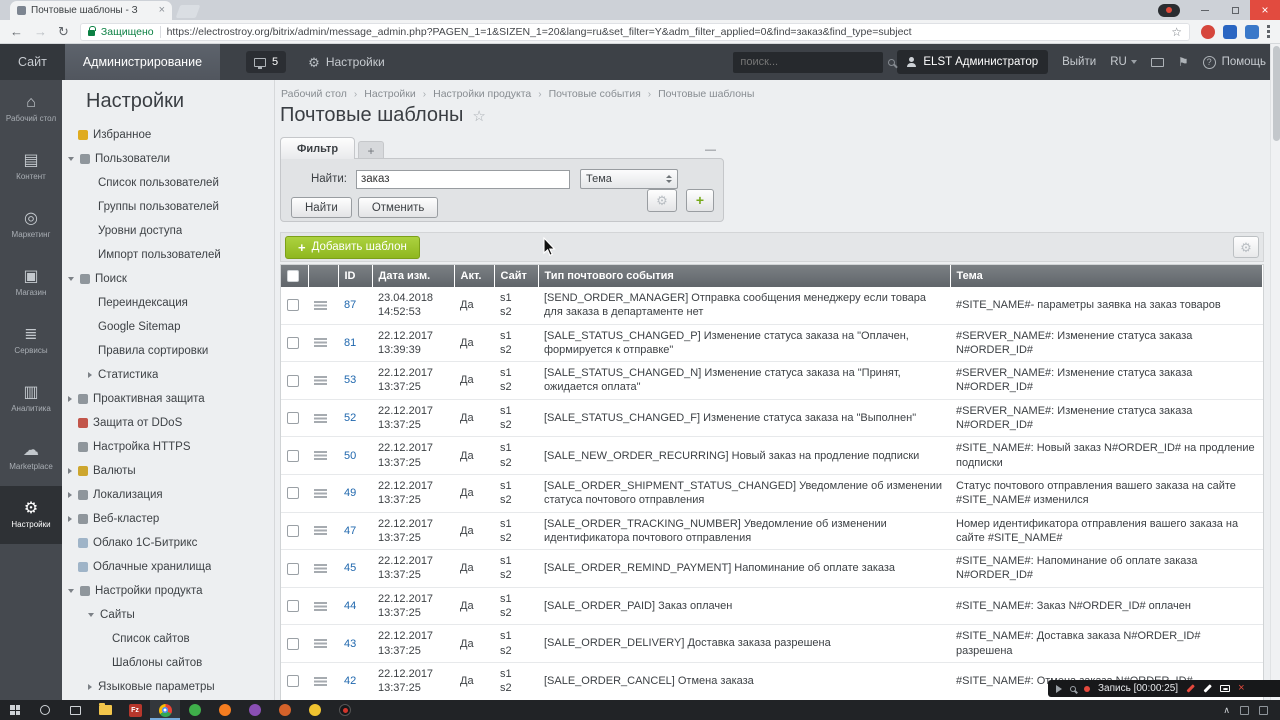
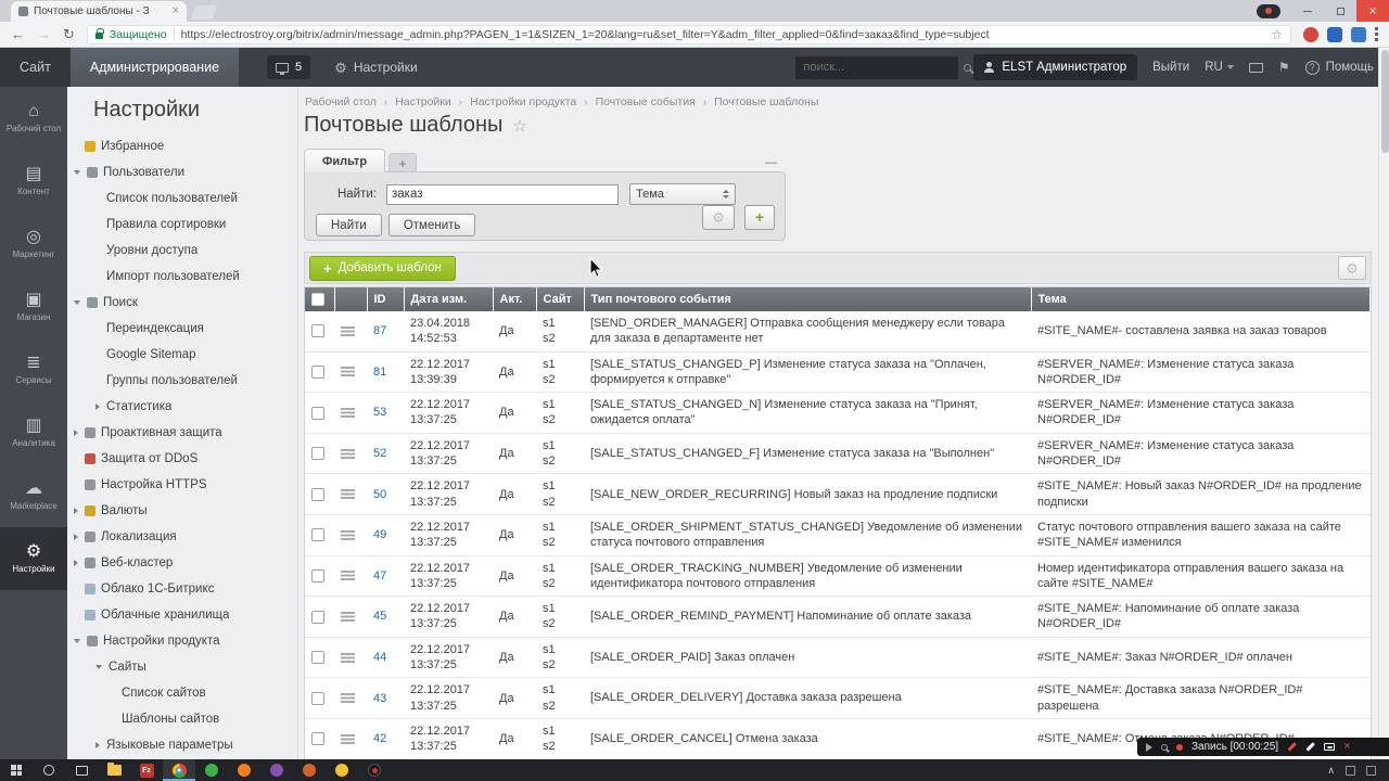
  Почтовые шаблоны - З
  Защищено
  https://electrostroy.org/bitrix/admin/message_admin.php?PAGEN_1=1&SIZEN_1=20&lang=ru&set_filter=Y&adm_filter_applied=0&find=заказ&find_type=subject
  Сайт
  Администрирование
  5
  Настройки
  поиск...
  ELST Администратор
  Выйти
  RU
  Помощь
  ⌂
  Рабочий стол
  ▤
  Контент
  ◎
  Маркетинг
  ▣
  Магазин
  ≣
  Сервисы
  ▥
  Аналитика
  ☁
  Marketplace
  ⚙
  Настройки
  Настройки
  Избранное
  Пользователи
  Список пользователей
- Группы пользователей
+ Правила сортировки
  Уровни доступа
  Импорт пользователей
  Поиск
  Переиндексация
  Google Sitemap
- Правила сортировки
+ Группы пользователей
  Статистика
  Проактивная защита
  Защита от DDoS
  Настройка HTTPS
  Валюты
  Локализация
  Веб-кластер
  Облако 1С-Битрикс
  Облачные хранилища
  Настройки продукта
  Сайты
  Список сайтов
  Шаблоны сайтов
  Языковые параметры
  Рабочий стол
  ›
  Настройки
  ›
  Настройки продукта
  ›
  Почтовые события
  ›
  Почтовые шаблоны
  Почтовые шаблоны
  Фильтр
  +
  —
  Найти:
  заказ
  Тема
  Найти
  Отменить
  +
  +
  Добавить шаблон
  		ID	Дата изм.	Акт.	Сайт	Тип почтового события	Тема
- 		87	23.04.201814:52:53	Да	s1s2	[SEND_ORDER_MANAGER] Отправка сообщения менеджеру если товара для заказа в департаменте нет	#SITE_NAME#- параметры заявка на заказ товаров
+ 		87	23.04.201814:52:53	Да	s1s2	[SEND_ORDER_MANAGER] Отправка сообщения менеджеру если товара для заказа в департаменте нет	#SITE_NAME#- составлена заявка на заказ товаров
  		81	22.12.201713:39:39	Да	s1s2	[SALE_STATUS_CHANGED_P] Изменение статуса заказа на "Оплачен, формируется к отправке"	#SERVER_NAME#: Изменение статуса заказа N#ORDER_ID#
  		53	22.12.201713:37:25	Да	s1s2	[SALE_STATUS_CHANGED_N] Изменение статуса заказа на "Принят, ожидается оплата"	#SERVER_NAME#: Изменение статуса заказа N#ORDER_ID#
  		52	22.12.201713:37:25	Да	s1s2	[SALE_STATUS_CHANGED_F] Изменение статуса заказа на "Выполнен"	#SERVER_NAME#: Изменение статуса заказа N#ORDER_ID#
  		50	22.12.201713:37:25	Да	s1s2	[SALE_NEW_ORDER_RECURRING] Новый заказ на продление подписки	#SITE_NAME#: Новый заказ N#ORDER_ID# на продление подписки
  		49	22.12.201713:37:25	Да	s1s2	[SALE_ORDER_SHIPMENT_STATUS_CHANGED] Уведомление об изменении статуса почтового отправления	Статус почтового отправления вашего заказа на сайте #SITE_NAME# изменился
  		47	22.12.201713:37:25	Да	s1s2	[SALE_ORDER_TRACKING_NUMBER] Уведомление об изменении идентификатора почтового отправления	Номер идентификатора отправления вашего заказа на сайте #SITE_NAME#
  		45	22.12.201713:37:25	Да	s1s2	[SALE_ORDER_REMIND_PAYMENT] Напоминание об оплате заказа	#SITE_NAME#: Напоминание об оплате заказа N#ORDER_ID#
  		44	22.12.201713:37:25	Да	s1s2	[SALE_ORDER_PAID] Заказ оплачен	#SITE_NAME#: Заказ N#ORDER_ID# оплачен
  		43	22.12.201713:37:25	Да	s1s2	[SALE_ORDER_DELIVERY] Доставка заказа разрешена	#SITE_NAME#: Доставка заказа N#ORDER_ID# разрешена
  		42	22.12.201713:37:25	Да	s1s2	[SALE_ORDER_CANCEL] Отмена заказа	#SITE_NAME#: О
  Запись [00:00:25]
